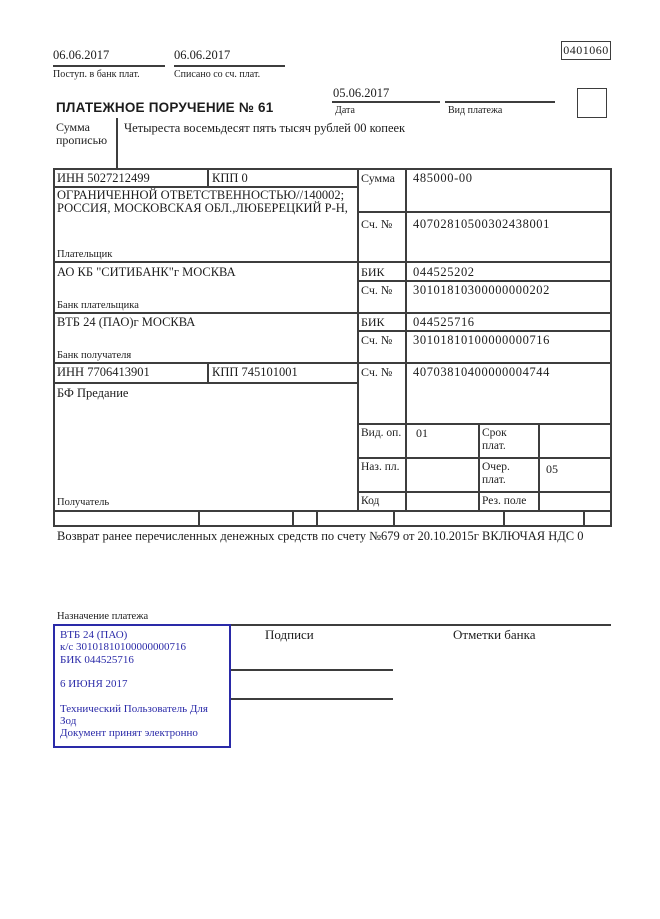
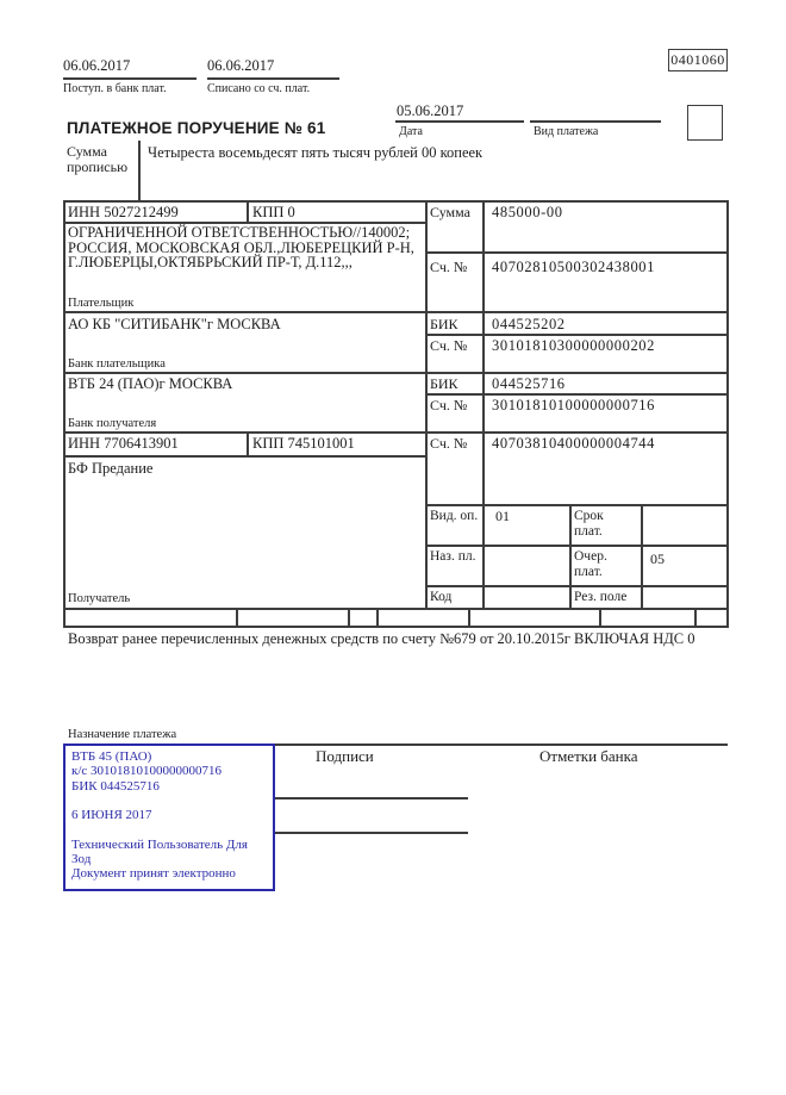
  06.06.2017
  Поступ. в банк плат.
  06.06.2017
  Списано со сч. плат.
  0401060
  ПЛАТЕЖНОЕ ПОРУЧЕНИЕ № 61
  05.06.2017
  Дата
  Вид платежа
  Сумма прописью
  Четыреста восемьдесят пять тысяч рублей 00 копеек
  ИНН 5027212499
  КПП 0
  ОГРАНИЧЕННОЙ ОТВЕТСТВЕННОСТЬЮ//140002;
  РОССИЯ, МОСКОВСКАЯ ОБЛ.,ЛЮБЕРЕЦКИЙ Р-Н,
+ Г.ЛЮБЕРЦЫ,ОКТЯБРЬСКИЙ ПР-Т, Д.112,,,
  Плательщик
  Сумма
  485000-00
  Сч. №
  40702810500302438001
  АО КБ "СИТИБАНК"г МОСКВА
  Банк плательщика
  БИК
  044525202
  Сч. №
  30101810300000000202
  ВТБ 24 (ПАО)г МОСКВА
  Банк получателя
  БИК
  044525716
  Сч. №
  30101810100000000716
  ИНН 7706413901
  КПП 745101001
  БФ Предание
  Получатель
  Сч. №
  40703810400000004744
  Вид. оп.
  01
  Срок плат.
  Наз. пл.
  Очер. плат.
  05
  Код
  Рез. поле
  Возврат ранее перечисленных денежных средств по счету №679 от 20.10.2015г ВКЛЮЧАЯ НДС 0
  Назначение платежа
  Подписи
  Отметки банка
- ВТБ 24 (ПАО)
+ ВТБ 45 (ПАО)
  к/с 30101810100000000716
  БИК 044525716
  6 ИЮНЯ 2017
  Технический Пользователь Для
  Зод
  Документ принят электронно
